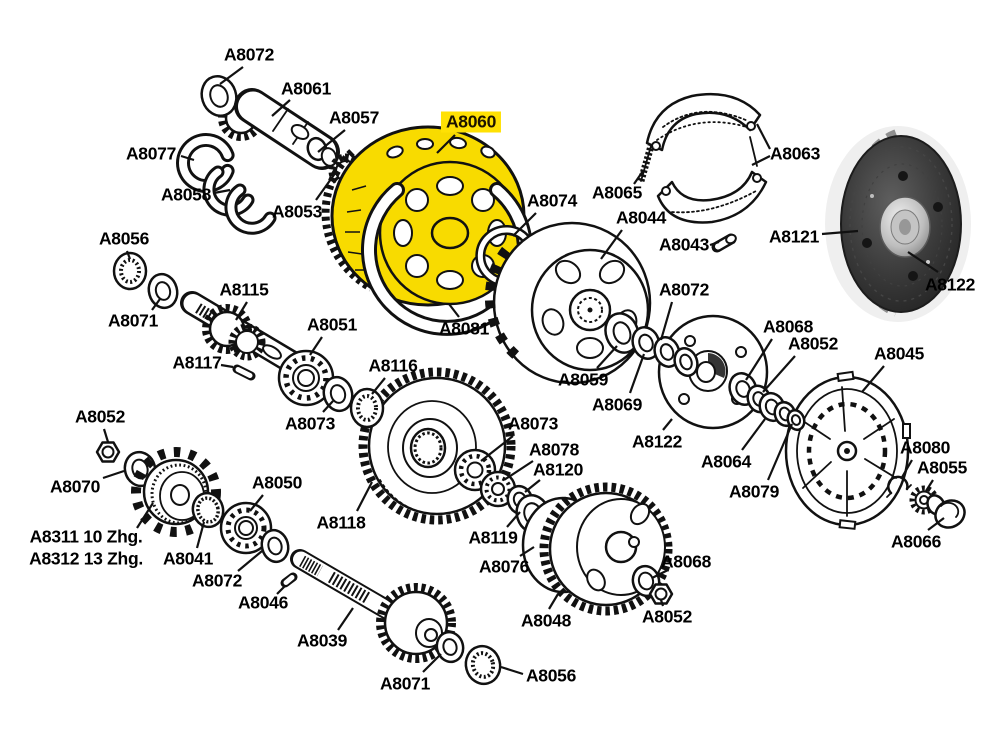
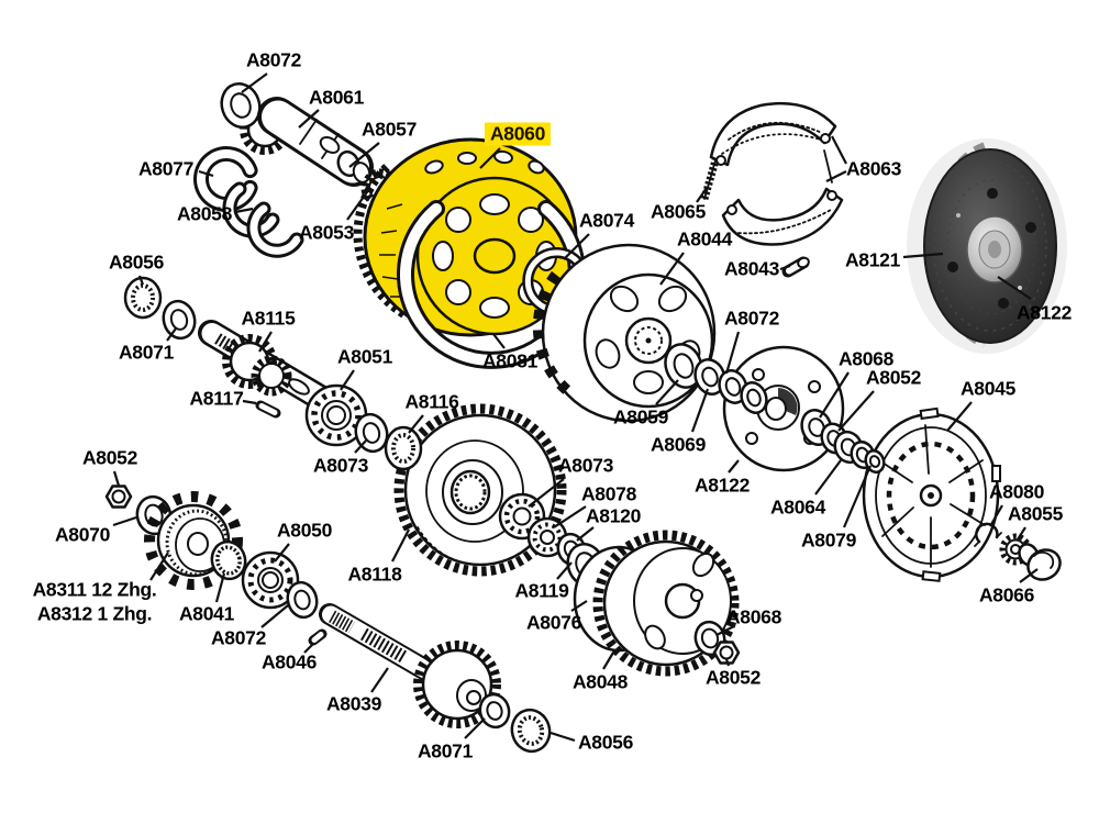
  A8072
  A8061
  A8057
  A8060
  A8077
  A8058
  A8053
  A8074
  A8065
  A8044
  A8063
  A8043
  A8121
  A8122
  A8056
  A8071
  A8115
  A8051
  A8117
  A8116
  A8081
  A8059
  A8072
  A8069
  A8068
  A8052
  A8045
  A8122
  A8064
  A8079
  A8080
  A8055
  A8052
  A8073
  A8073
  A8078
  A8120
  A8070
  A8050
- A8311 10 Zhg.
+ A8311 12 Zhg.
- A8312 13 Zhg.
+ A8312 1 Zhg.
  A8041
  A8118
  A8119
  A8076
  A8072
  A8046
  A8068
  A8066
  A8052
  A8048
  A8039
  A8071
  A8056
